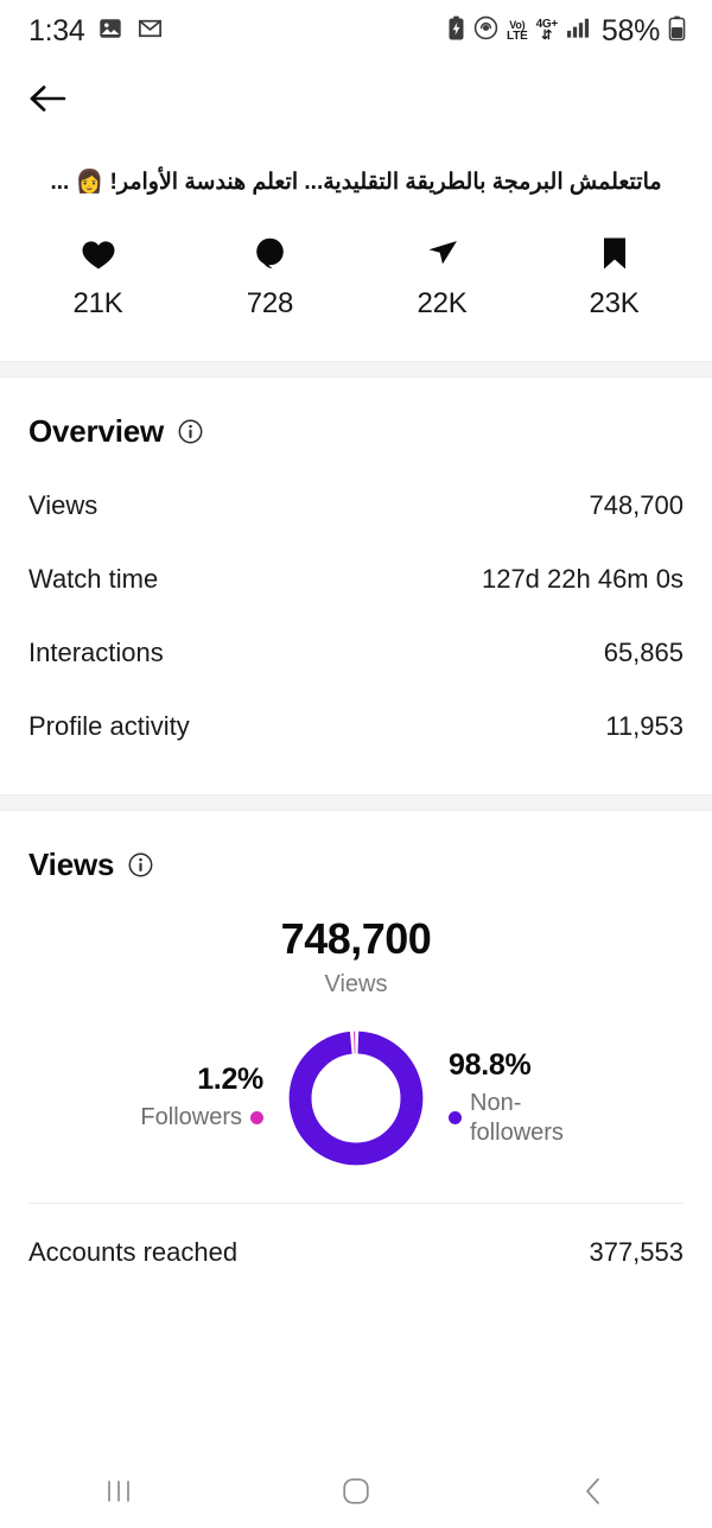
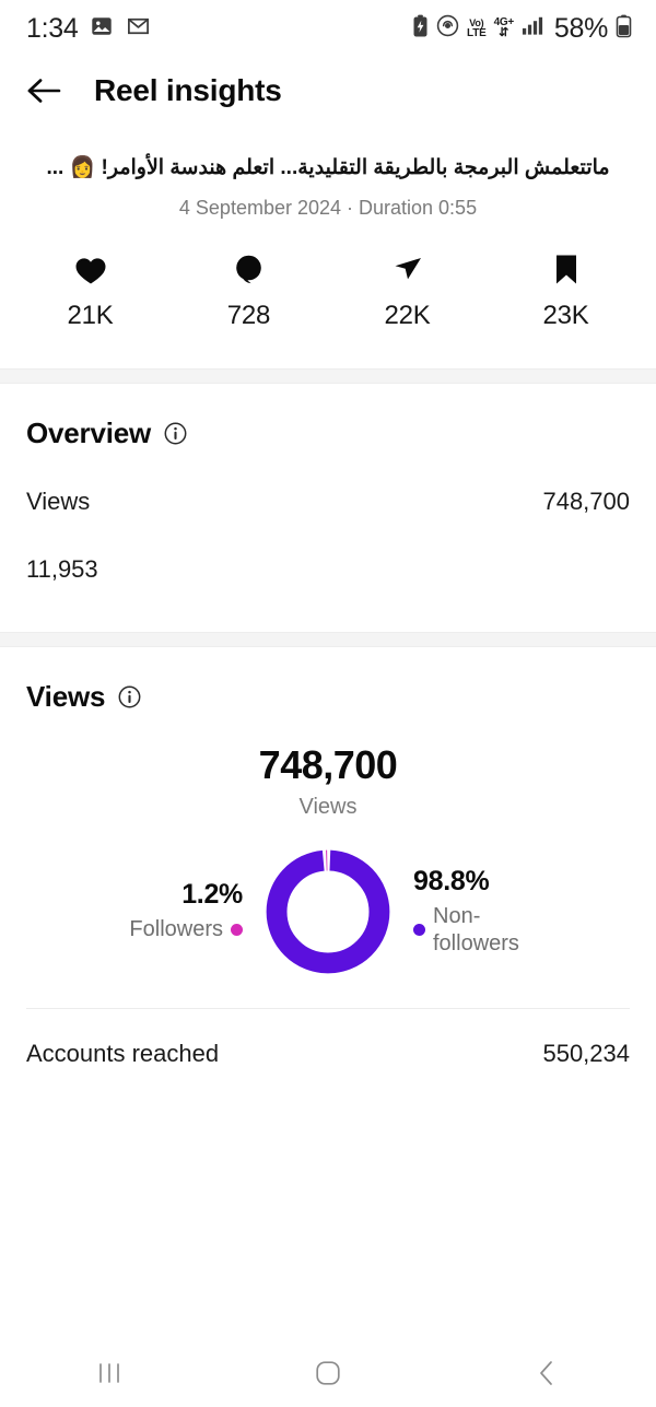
  1:34
  Vo)
  LTE
  4G+
  ⇵
  58%
+ Reel insights
  ماتتعلمش البرمجة بالطريقة التقليدية... اتعلم هندسة الأوامر! 👩 ...
+ 4 September 2024 · Duration 0:55
  21K
  728
  22K
  23K
  Overview
  Views
  748,700
- Watch time
- 127d 22h 46m 0s
- Interactions
- 65,865
- Profile activity
  11,953
  Views
  748,700
  Views
  1.2%
  Followers
  98.8%
  Non-followers
  Accounts reached
- 377,553
+ 550,234
